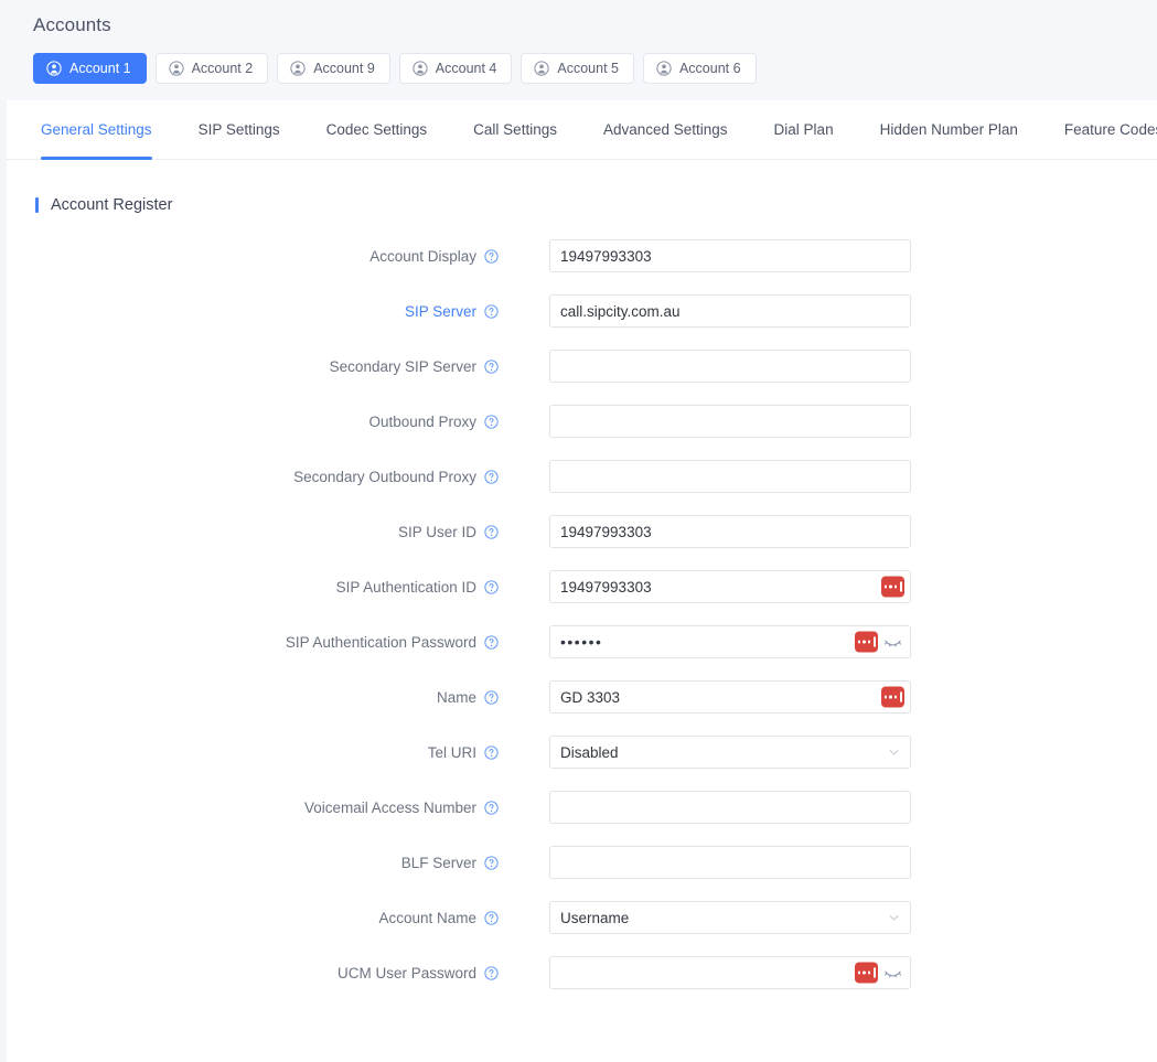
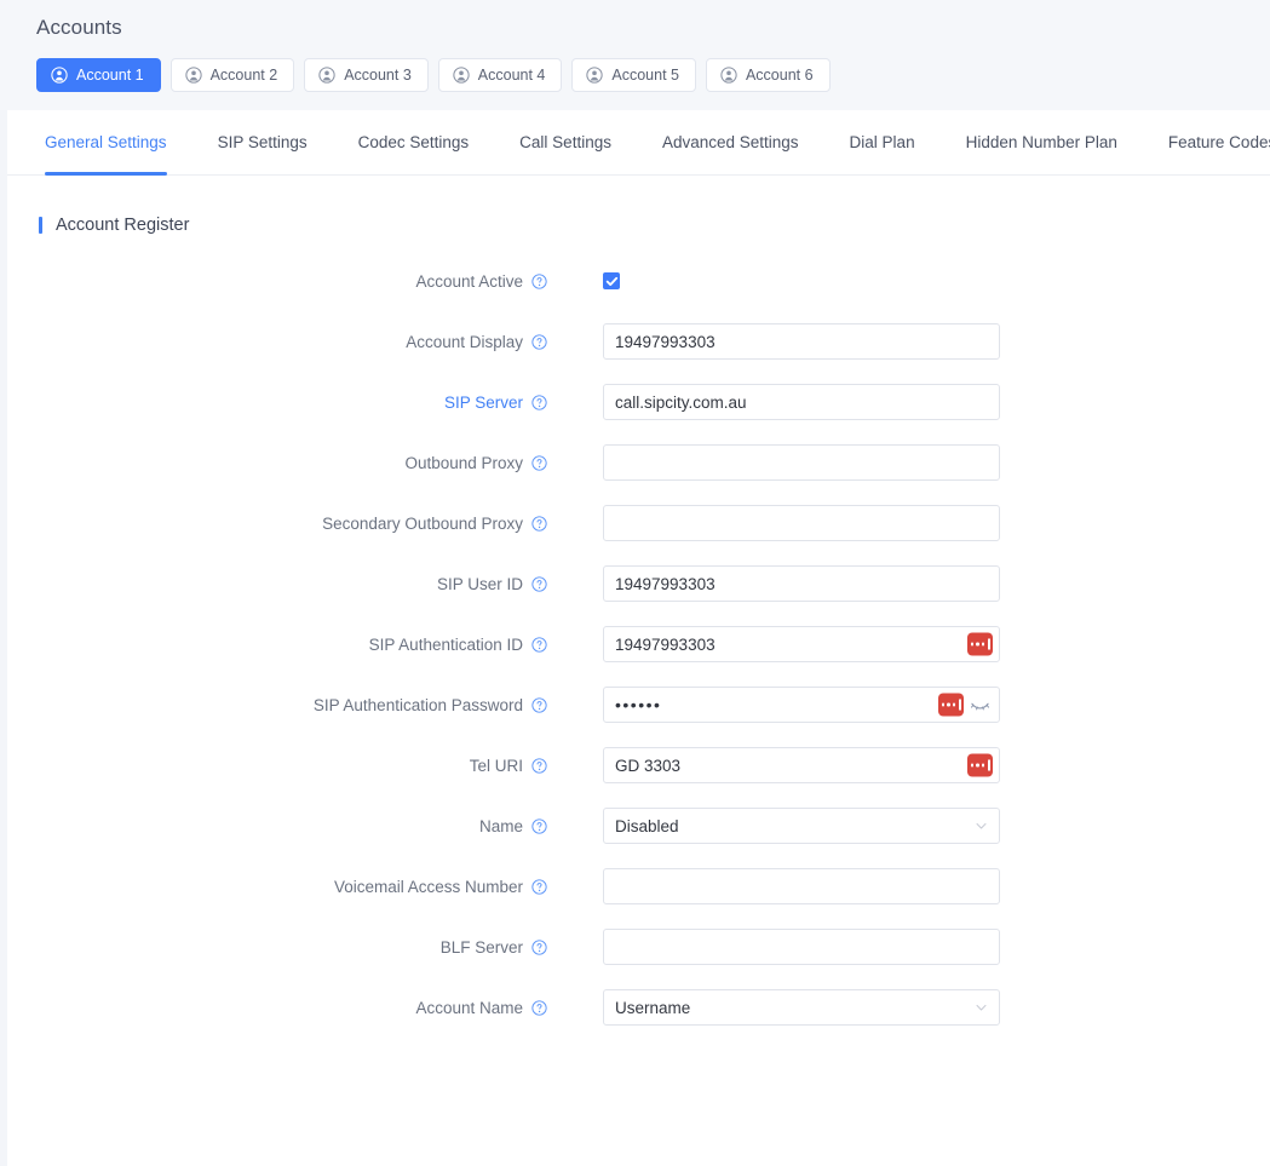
  Accounts
  Account 1
  Account 2
- Account 9
+ Account 3
  Account 4
  Account 5
  Account 6
  General Settings
  SIP Settings
  Codec Settings
  Call Settings
  Advanced Settings
  Dial Plan
  Hidden Number Plan
  Feature Code
  Account Register
+ Account Active
  Account Display
  19497993303
  SIP Server
  call.sipcity.com.au
- Secondary SIP Server
  Outbound Proxy
  Secondary Outbound Proxy
  SIP User ID
  19497993303
  SIP Authentication ID
  19497993303
  SIP Authentication Password
  ••••••
- Name
+ Tel URI
  GD 3303
- Tel URI
+ Name
  Disabled
  Voicemail Access Number
  BLF Server
  Account Name
  Username
- UCM User Password
